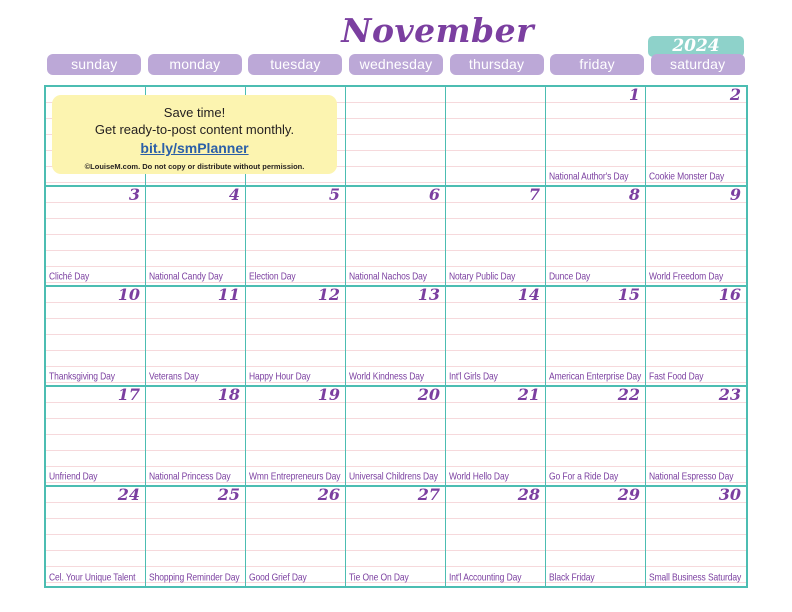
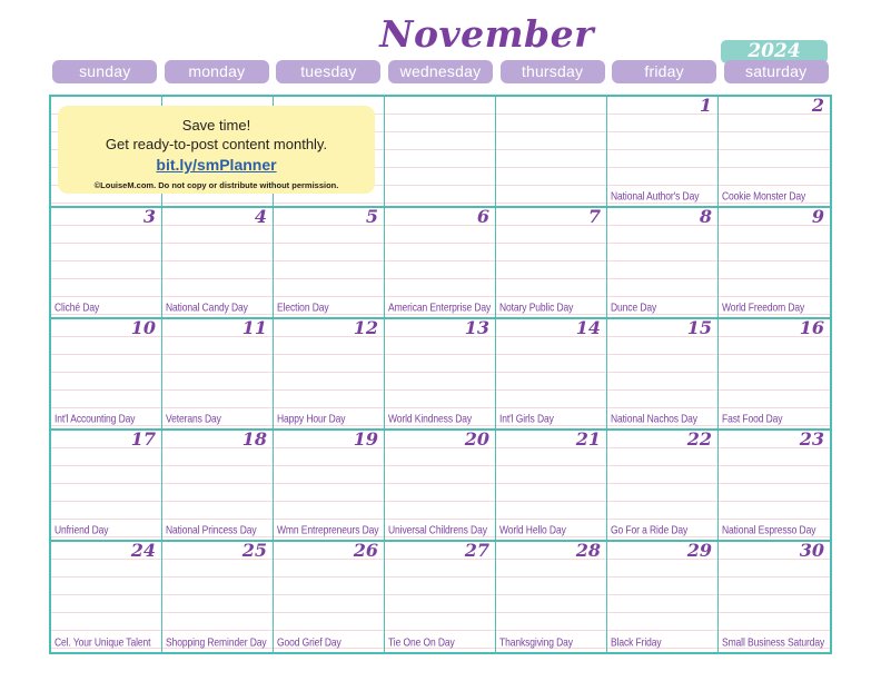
  November
  2024
  sunday
  monday
  tuesday
  wednesday
  thursday
  friday
  saturday
  1
  National Author's Day
  2
  Cookie Monster Day
  3
  Cliché Day
  4
  National Candy Day
  5
  Election Day
  6
- National Nachos Day
+ American Enterprise Day
  7
  Notary Public Day
  8
  Dunce Day
  9
  World Freedom Day
  10
- Thanksgiving Day
+ Int'l Accounting Day
  11
  Veterans Day
  12
  Happy Hour Day
  13
  World Kindness Day
  14
  Int'l Girls Day
  15
- American Enterprise Day
+ National Nachos Day
  16
  Fast Food Day
  17
  Unfriend Day
  18
  National Princess Day
  19
  Wmn Entrepreneurs Day
  20
  Universal Childrens Day
  21
  World Hello Day
  22
  Go For a Ride Day
  23
  National Espresso Day
  24
  Cel. Your Unique Talent
  25
  Shopping Reminder Day
  26
  Good Grief Day
  27
  Tie One On Day
  28
- Int'l Accounting Day
+ Thanksgiving Day
  29
  Black Friday
  30
  Small Business Saturday
  Save time!
  Get ready-to-post content monthly.
  bit.ly/smPlanner
  ©LouiseM.com. Do not copy or distribute without permission.
